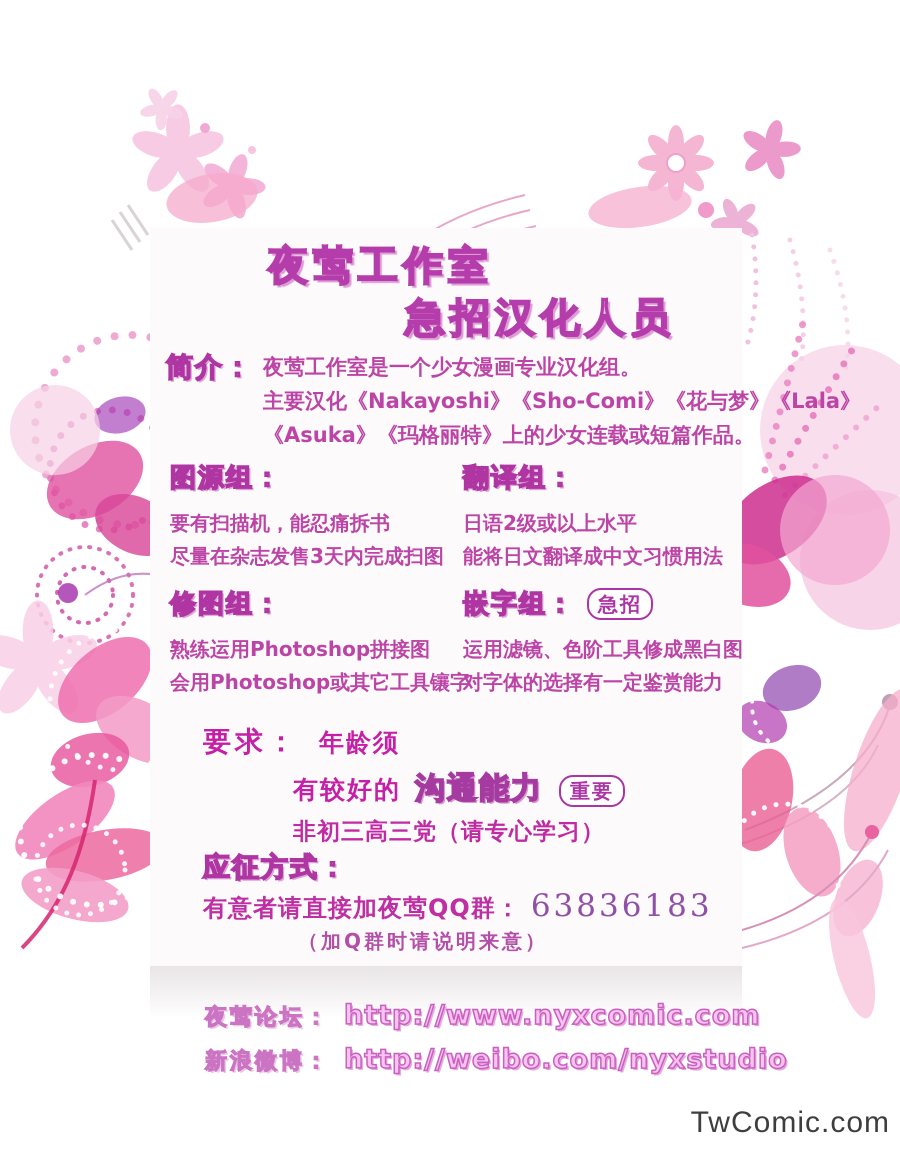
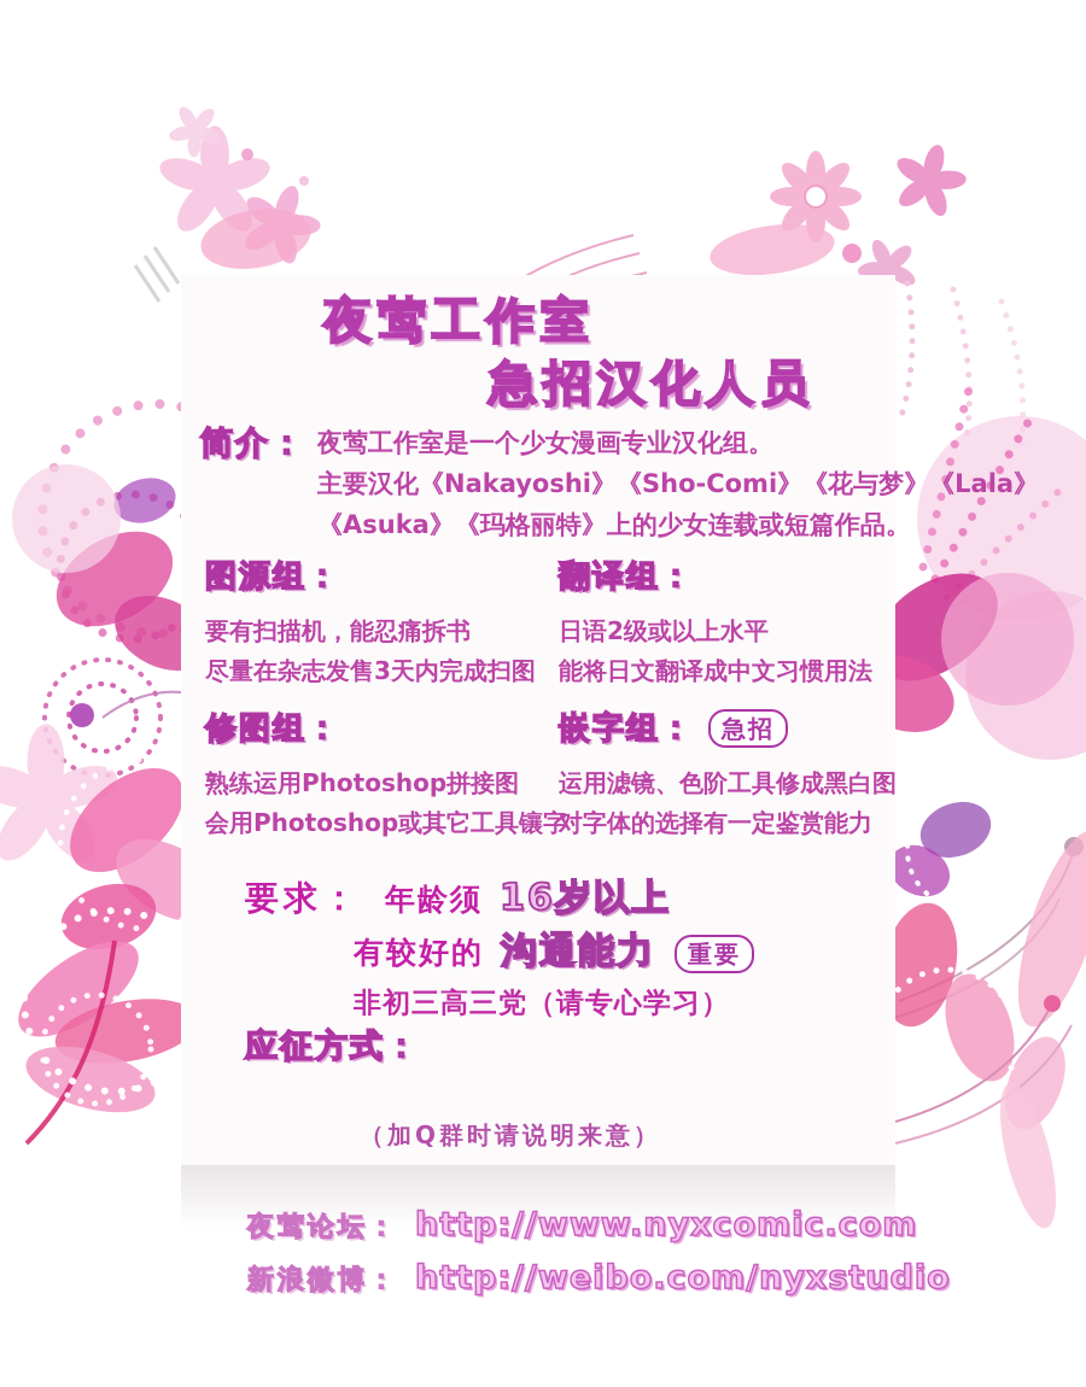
  夜莺工作室
  急招汉化人员
  简介：
  夜莺工作室是一个少女漫画专业汉化组。
  主要汉化《Nakayoshi》《Sho-Comi》《花与梦》《Lala》
  《Asuka》《玛格丽特》上的少女连载或短篇作品。
  图源组：
  要有扫描机，能忍痛拆书
  尽量在杂志发售3天内完成扫图
  翻译组：
  日语2级或以上水平
  能将日文翻译成中文习惯用法
  修图组：
  熟练运用Photoshop拼接图
  会用Photoshop或其它工具镶字
  嵌字组：
  急招
  运用滤镜、色阶工具修成黑白图
  对字体的选择有一定鉴赏能力
  要求：
  年龄须
+ 16岁以上
  有较好的
  沟通能力
  重要
  非初三高三党（请专心学习）
  应征方式：
- 有意者请直接加夜莺QQ群：
- 63836183
  （加Q群时请说明来意）
  夜莺论坛：
  http://www.nyxcomic.com
  新浪微博：
  http://weibo.com/nyxstudio
- TwComic.com
